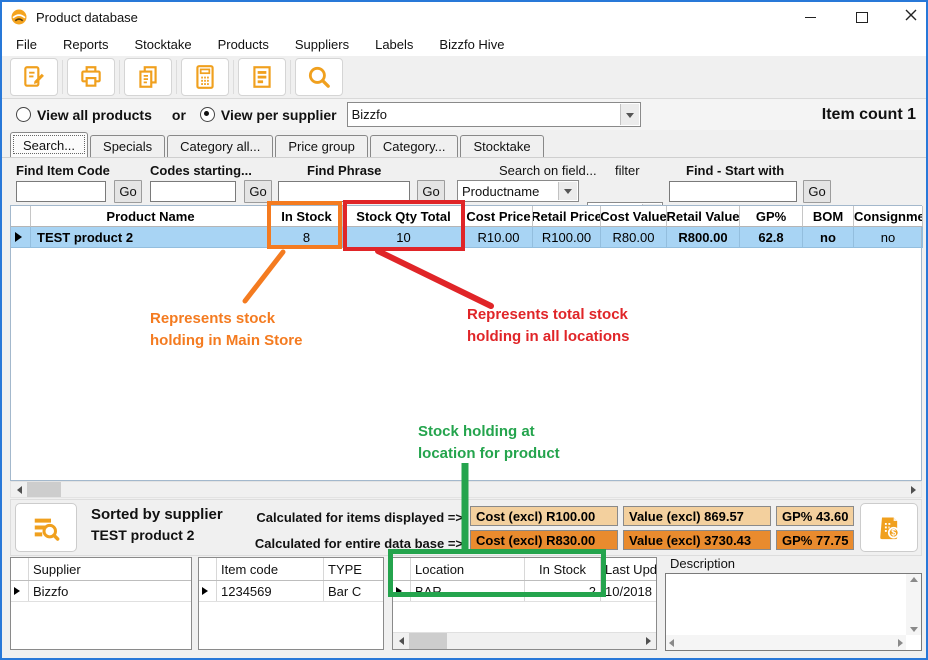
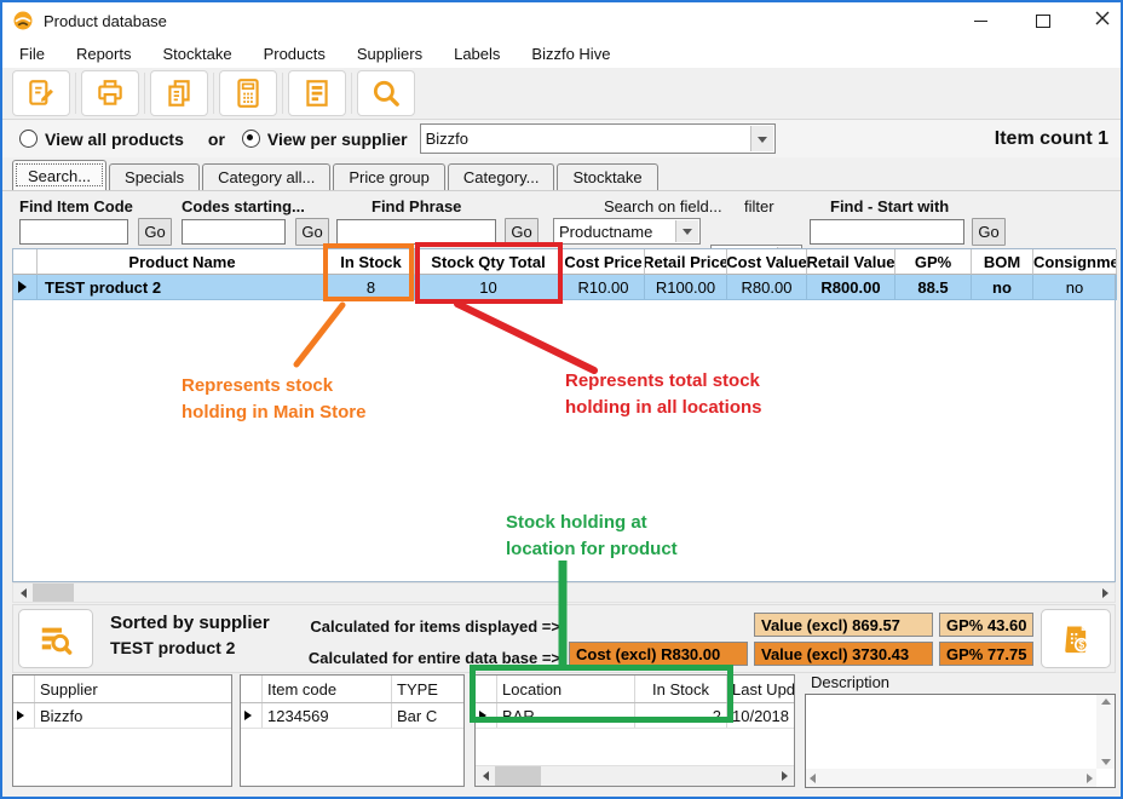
  Product database
  File
  Reports
  Stocktake
  Products
  Suppliers
  Labels
  Bizzfo Hive
  View all products
  or
  View per supplier
  Bizzfo
  Item count 1
  Search...
  Specials
  Category all...
  Price group
  Category...
  Stocktake
  Find Item Code
  Go
  Codes starting...
  Go
  Find Phrase
  Go
  Search on field...
  Productname
  filter
  Find - Start with
  Go
  Product Name
  In Stock
  Stock Qty Total
  Cost Price
  Retail Price
  Cost Value
  Retail Value
  GP%
  BOM
  Consignme
  TEST product 2
  8
  10
  R10.00
  R100.00
  R80.00
  R800.00
- 62.8
+ 88.5
  no
  no
  Sorted by supplier
  TEST product 2
  Calculated for items displayed =>
  Calculated for entire data base =>
- Cost (excl) R100.00
  Value (excl) 869.57
  GP% 43.60
  Cost (excl) R830.00
  Value (excl) 3730.43
  GP% 77.75
  $
  Supplier
  Bizzfo
  Item code
  TYPE
  1234569
  Bar C
  Location
  In Stock
  Last Upd
  BAR
  2
  /10/2018
  Description
  Represents stock
  holding in Main Store
  Represents total stock
  holding in all locations
  Stock holding at
  location for product
